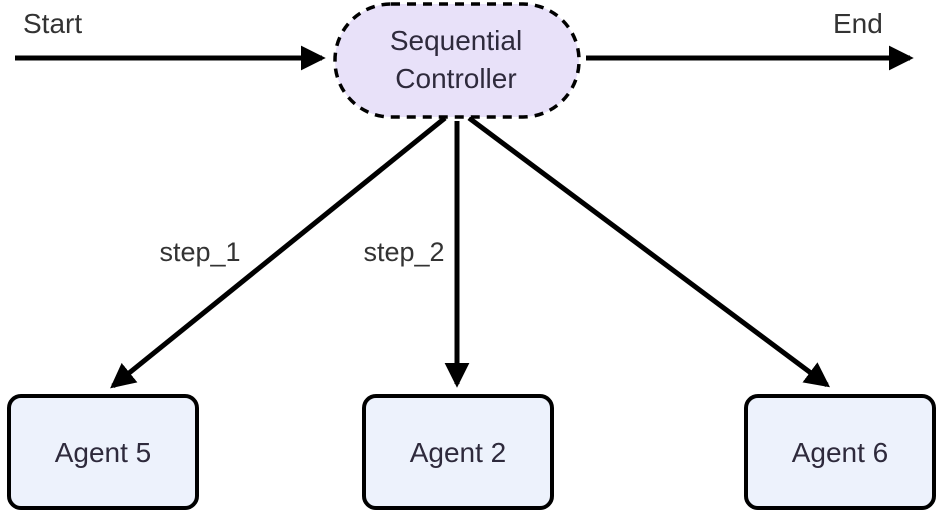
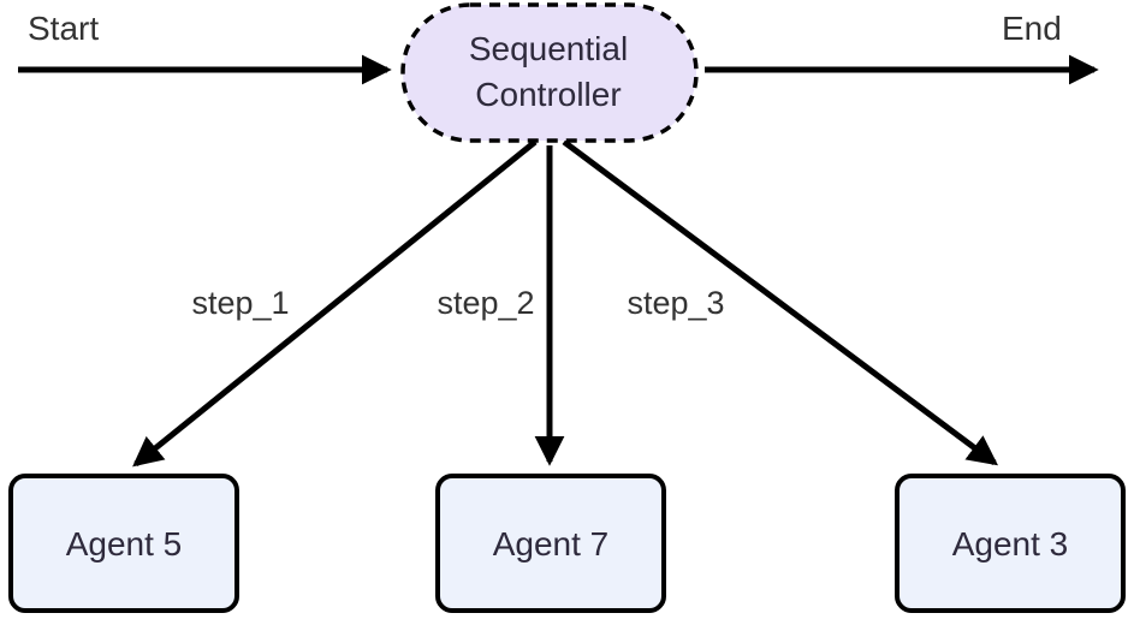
  step_1
  step_2
+ step_3
  Start
  End
  Sequential
  Controller
  Agent 5
- Agent 2
+ Agent 7
- Agent 6
+ Agent 3
